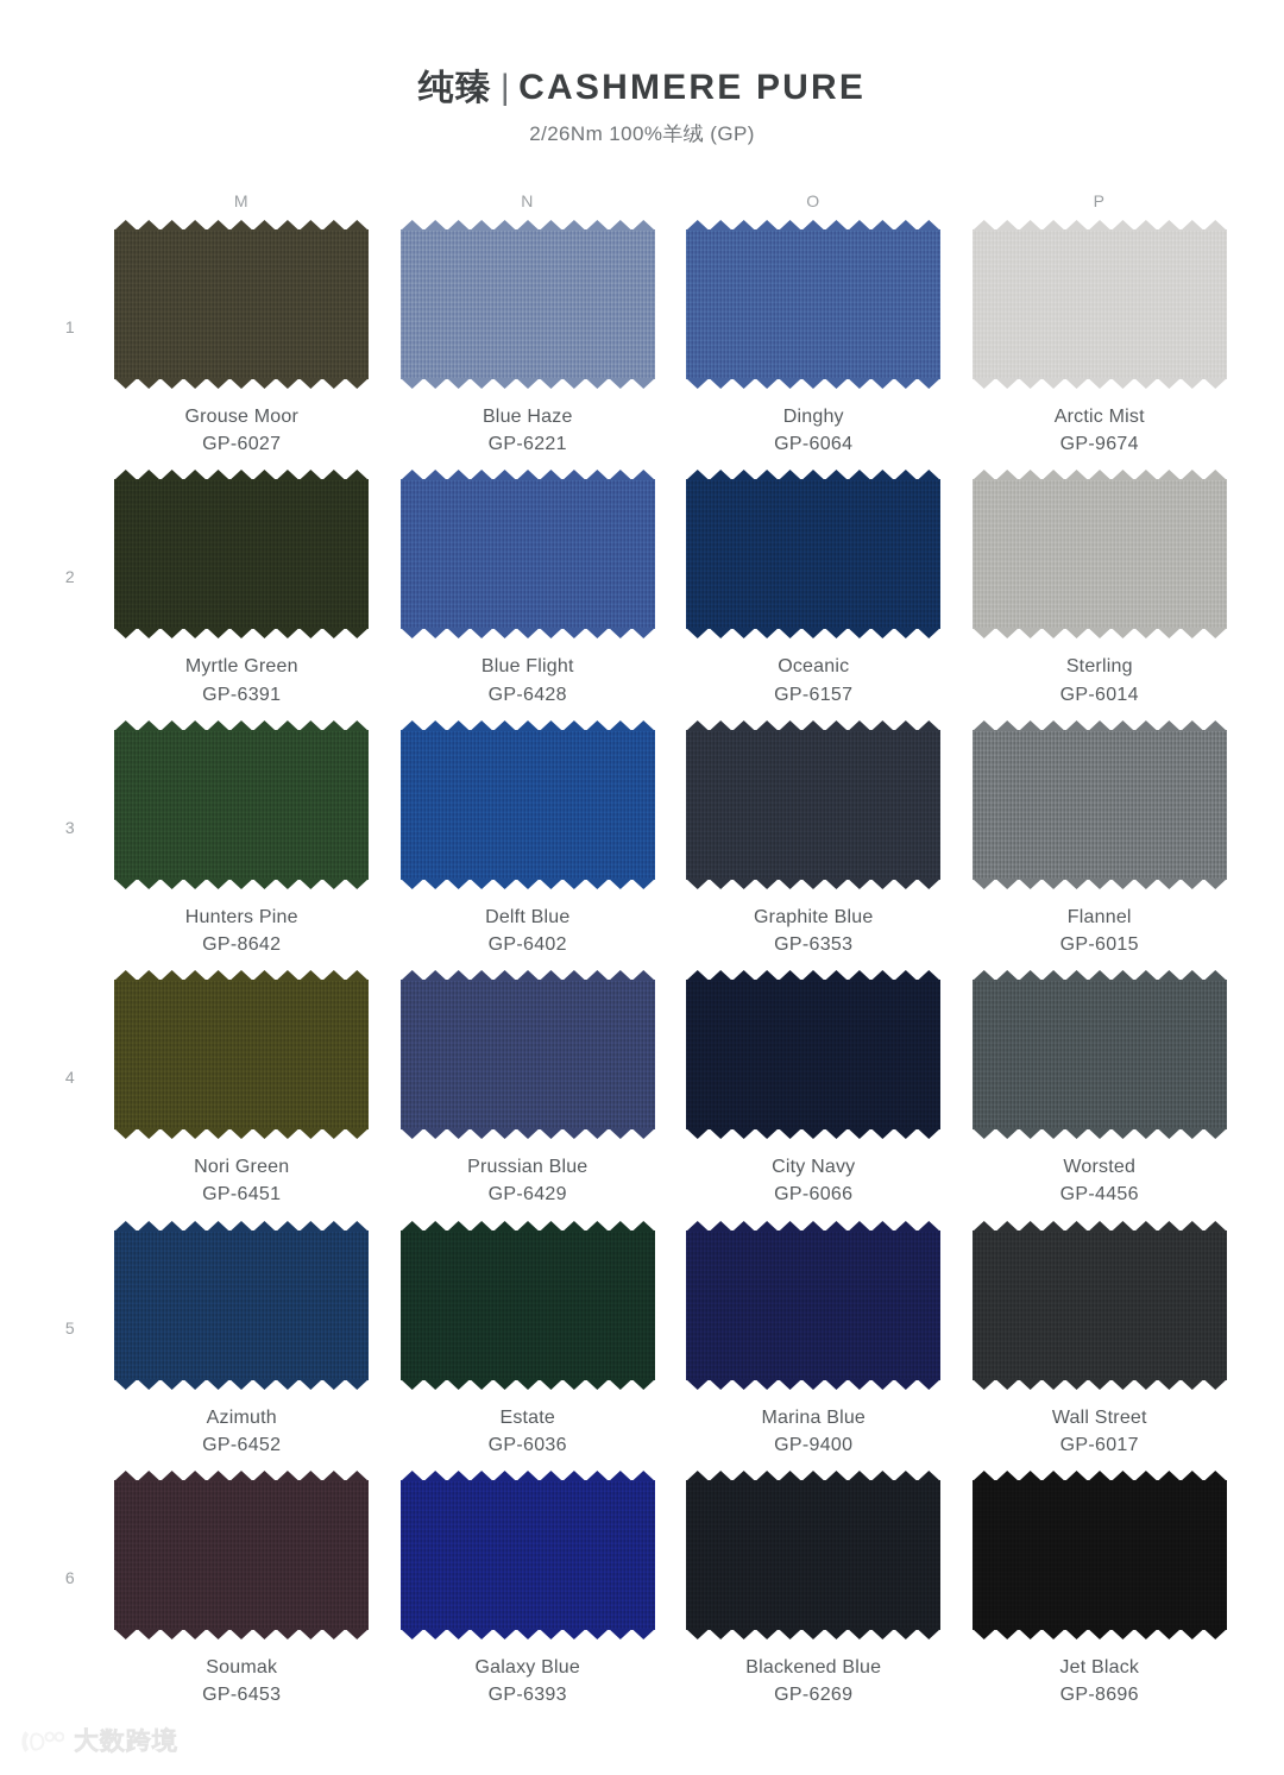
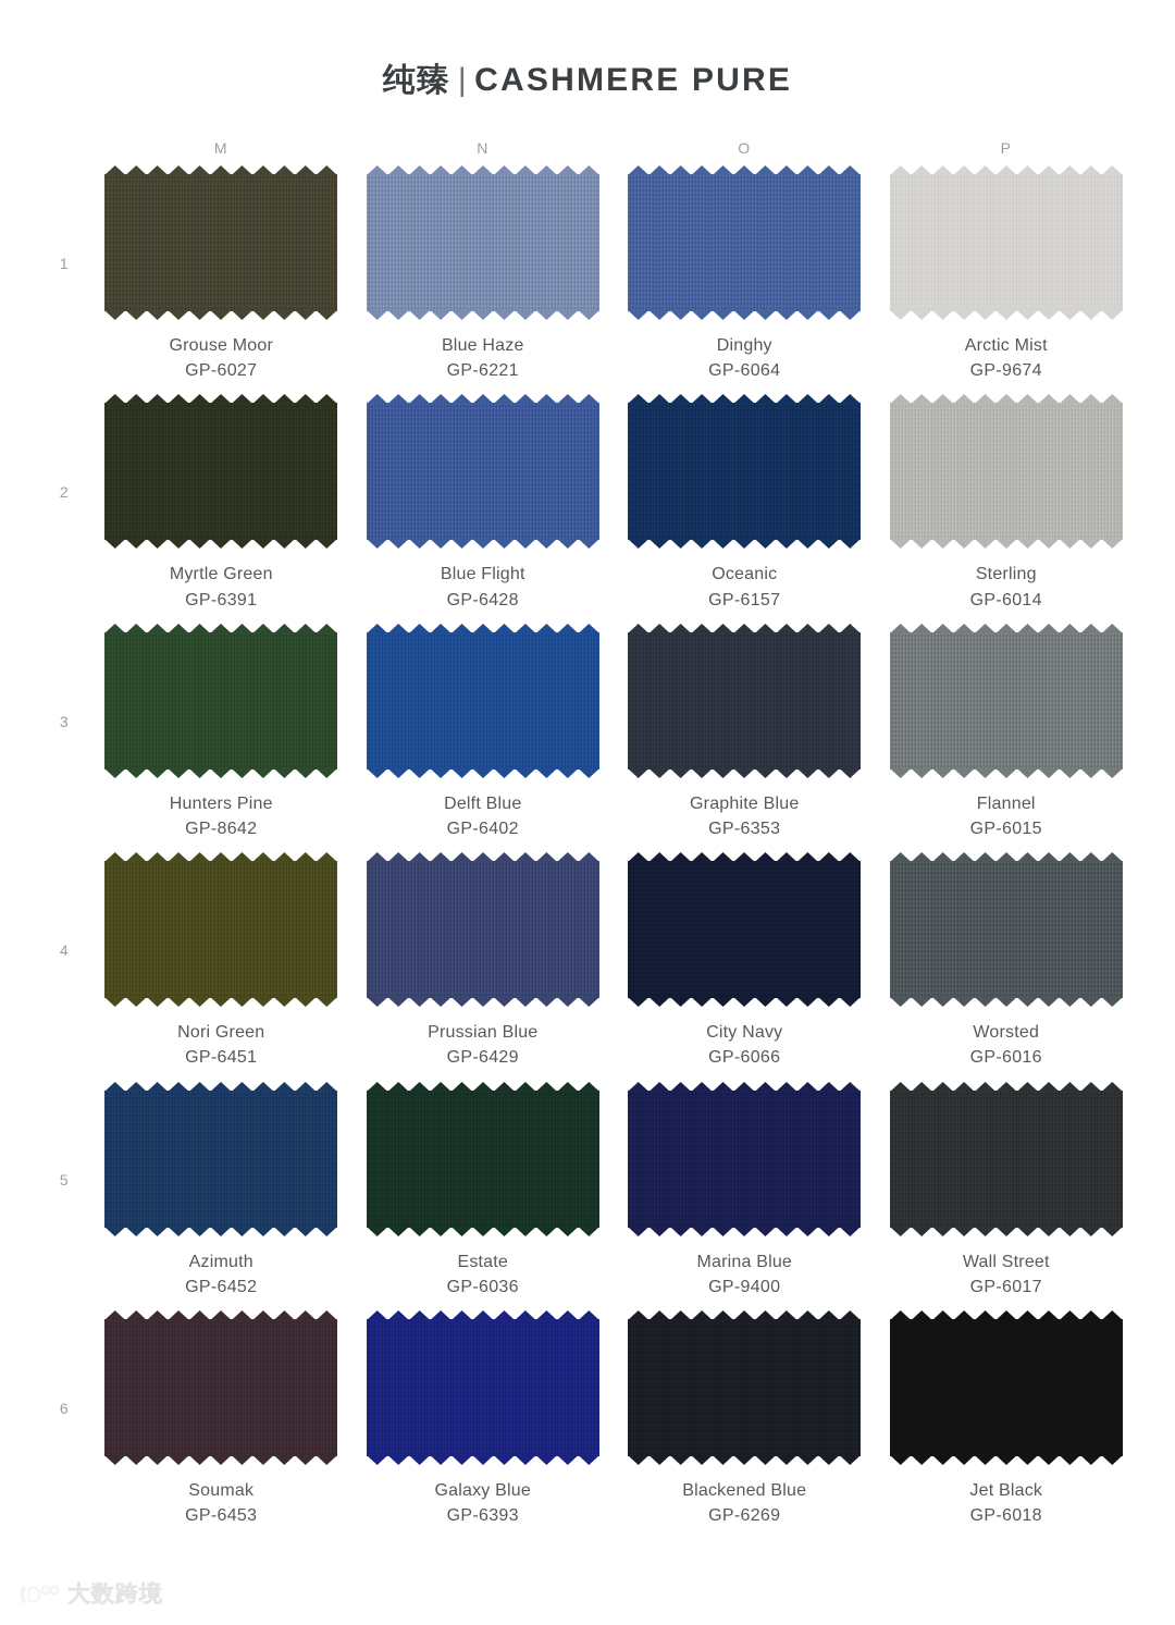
  纯臻 | CASHMERE PURE
- 2/26Nm 100%羊绒 (GP)
  M
  N
  O
  P
  1
  Grouse Moor
  GP-6027
  Blue Haze
  GP-6221
  Dinghy
  GP-6064
  Arctic Mist
  GP-9674
  2
  Myrtle Green
  GP-6391
  Blue Flight
  GP-6428
  Oceanic
  GP-6157
  Sterling
  GP-6014
  3
  Hunters Pine
  GP-8642
  Delft Blue
  GP-6402
  Graphite Blue
  GP-6353
  Flannel
  GP-6015
  4
  Nori Green
  GP-6451
  Prussian Blue
  GP-6429
  City Navy
  GP-6066
  Worsted
- GP-4456
+ GP-6016
  5
  Azimuth
  GP-6452
  Estate
  GP-6036
  Marina Blue
  GP-9400
  Wall Street
  GP-6017
  6
  Soumak
  GP-6453
  Galaxy Blue
  GP-6393
  Blackened Blue
  GP-6269
  Jet Black
- GP-8696
+ GP-6018
  大数跨境
